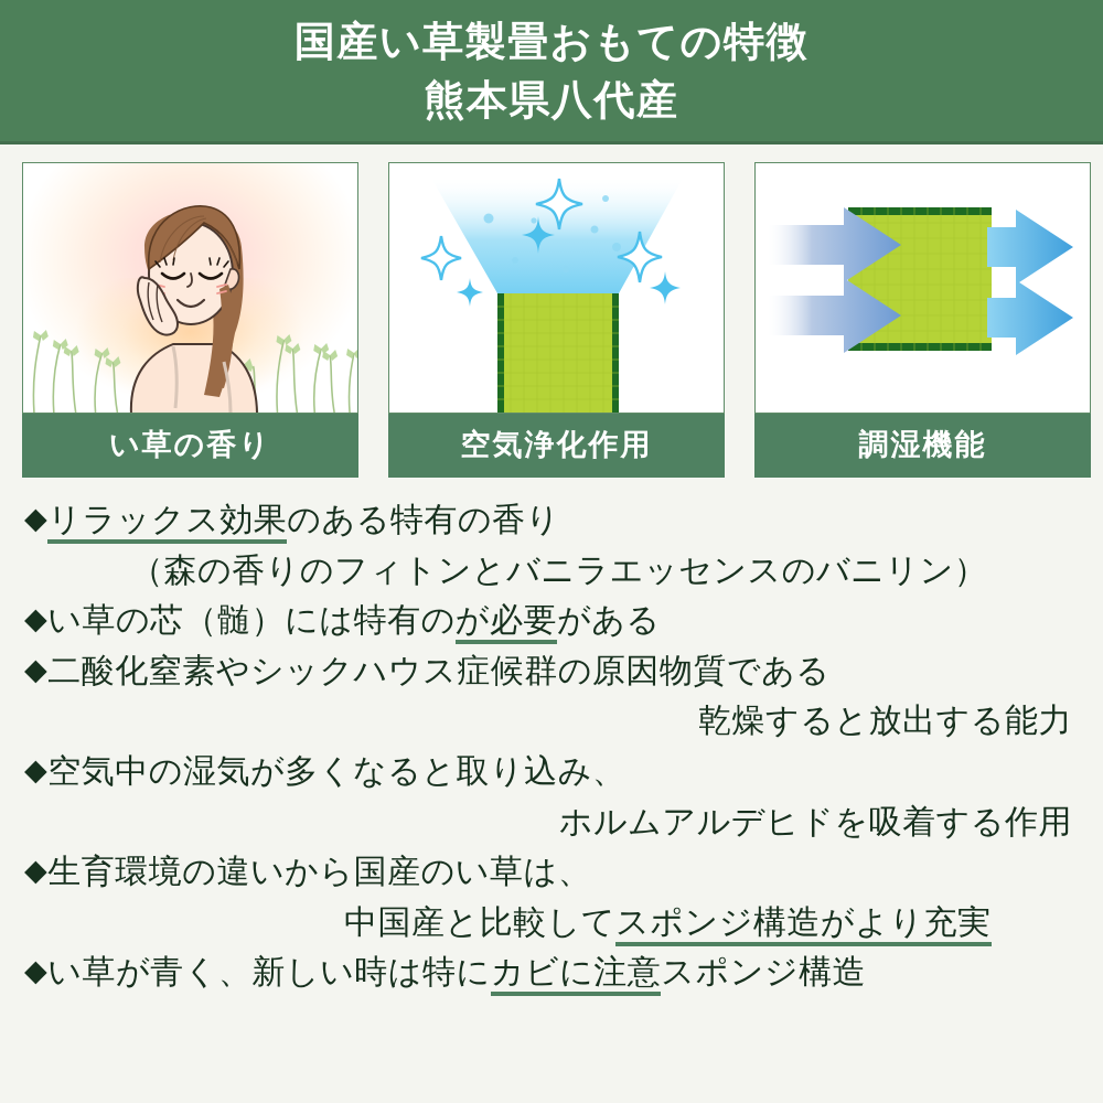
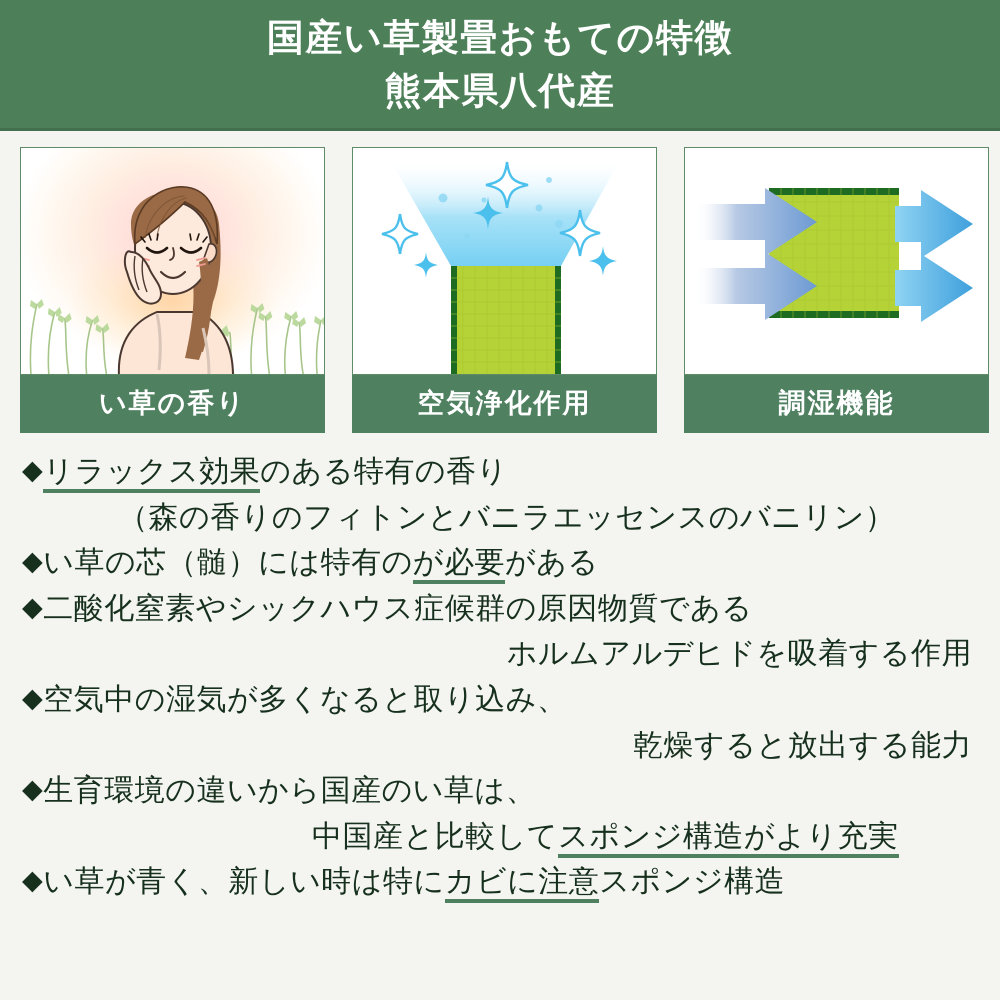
  国産い草製畳おもての特徴
  熊本県八代産
  い草の香り
  空気浄化作用
  調湿機能
  ◆リラックス効果のある特有の香り
  （森の香りのフィトンとバニラエッセンスのバニリン）
  ◆い草の芯（髄）には特有のが必要がある
  ◆二酸化窒素やシックハウス症候群の原因物質である
- 乾燥すると放出する能力
+ ホルムアルデヒドを吸着する作用
  ◆空気中の湿気が多くなると取り込み、
- ホルムアルデヒドを吸着する作用
+ 乾燥すると放出する能力
  ◆生育環境の違いから国産のい草は、
  中国産と比較してスポンジ構造がより充実
  ◆い草が青く、新しい時は特にカビに注意スポンジ構造
